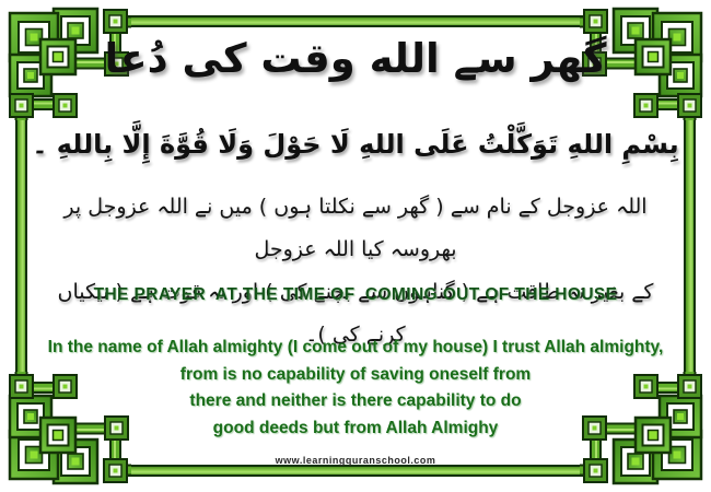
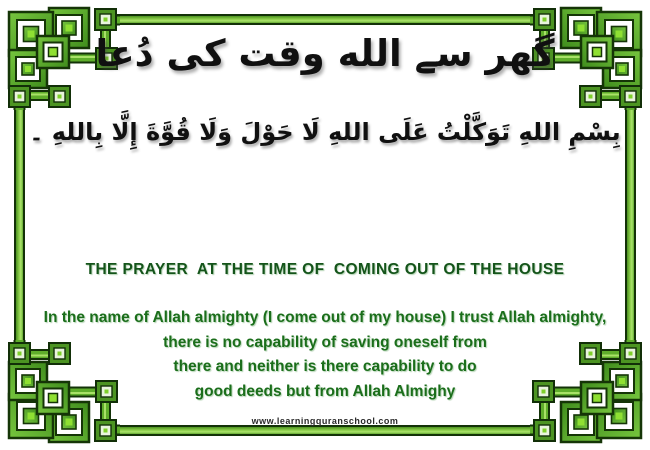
  گھر سے الله وقت کی دُعا
  بِسْمِ اللهِ تَوَكَّلْتُ عَلَى اللهِ لَا حَوْلَ وَلَا قُوَّةَ إِلَّا بِاللهِ ۔
- اللہ عزوجل کے نام سے ( گھر سے نکلتا ہوں ) میں نے اللہ عزوجل پر بھروسہ کیا اللہ عزوجل
- کے بغیر نہ طاقت ہے ( گناہوں سے بچنے کی ) اور نہ قوت ہے ( نیکیاں کرنے کی )۔
  THE PRAYER AT THE TIME OF COMING OUT OF THE HOUSE
  In the name of Allah almighty (I come out of my house) I trust Allah almighty,
- from is no capability of saving oneself from
+ there is no capability of saving oneself from
  there and neither is there capability to do
  good deeds but from Allah Almighy
  www.learningquranschool.com
